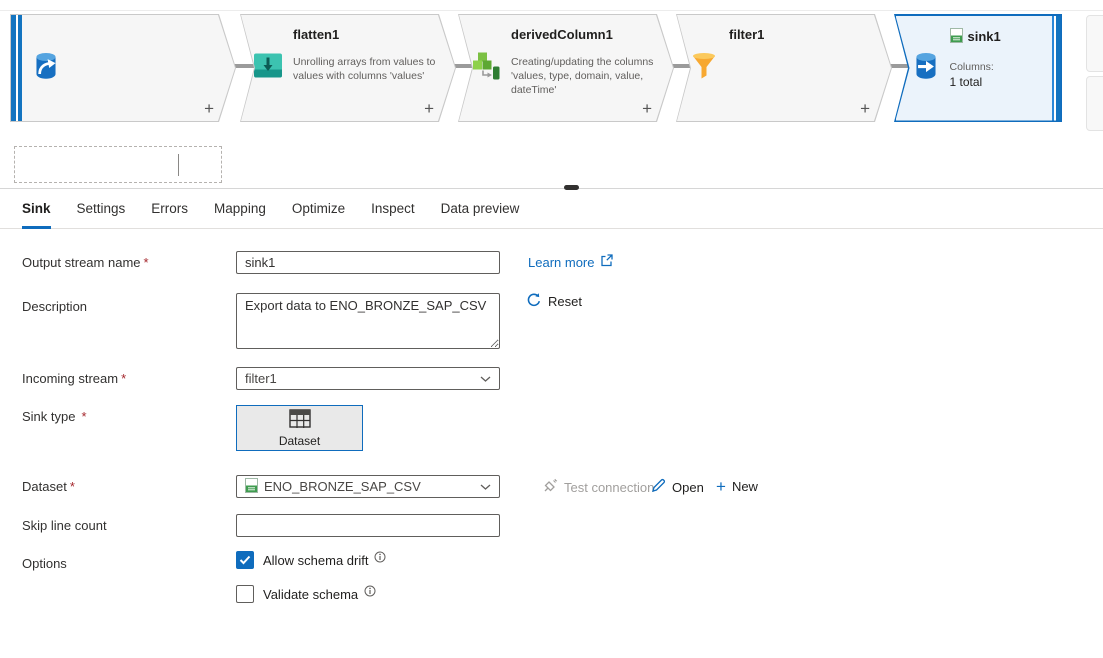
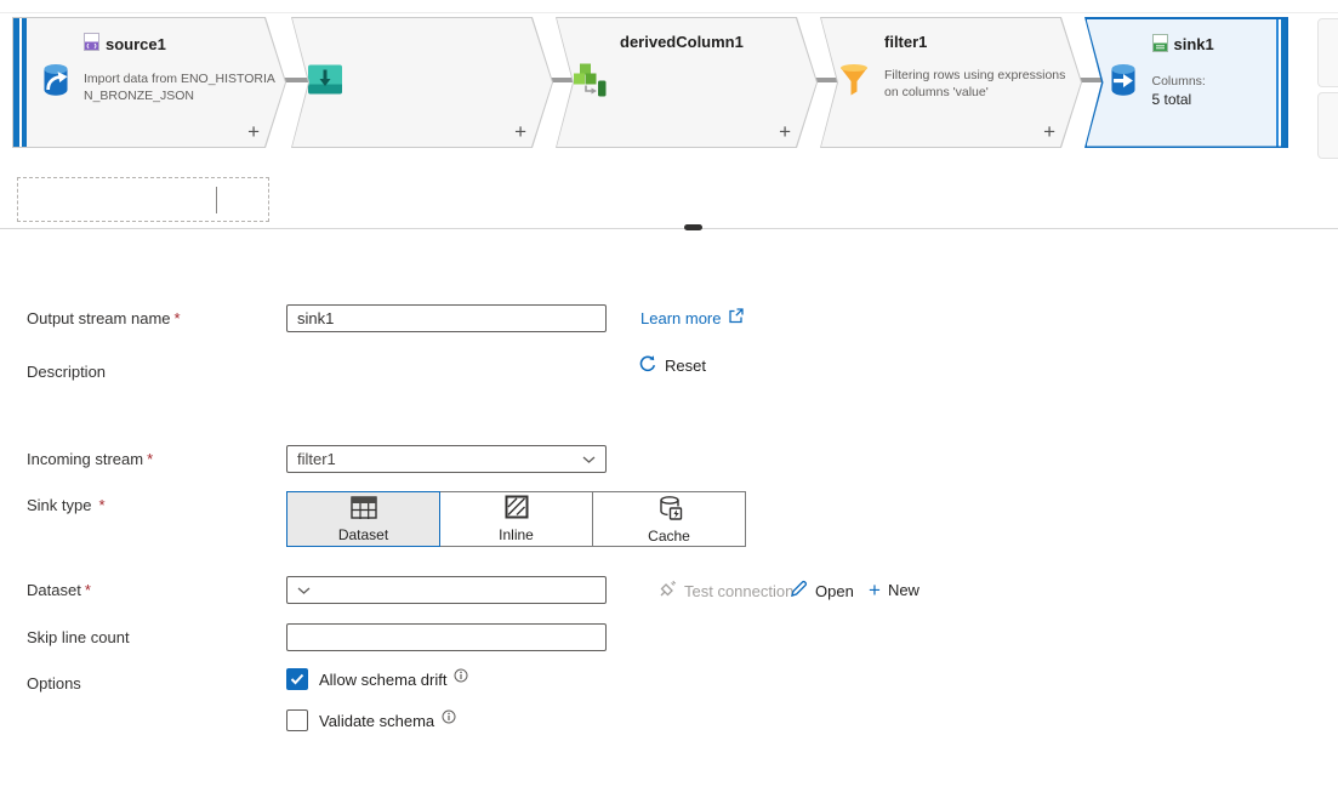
+ source1
+ Import data from ENO_HISTORIAN_BRONZE_JSON
  +
- flatten1
- Unrolling arrays from values to values with columns 'values'
  +
  derivedColumn1
- Creating/updating the columns 'values, type, domain, value, dateTime'
  +
  filter1
+ Filtering rows using expressions on columns 'value'
  +
  sink1
  Columns:
- 1 total
+ 5 total
- Sink
- Settings
- Errors
- Mapping
- Optimize
- Inspect
- Data preview
  Output stream name *
  sink1
  Learn more
  Description
- Export data to ENO_BRONZE_SAP_CSV
  Reset
  Incoming stream *
  filter1
  Sink type *
  Dataset
+ Inline
+ Cache
  Dataset *
- ENO_BRONZE_SAP_CSV
  Test connection
  Open
  +
  New
  Skip line count
  Options
  Allow schema drift
  Validate schema
